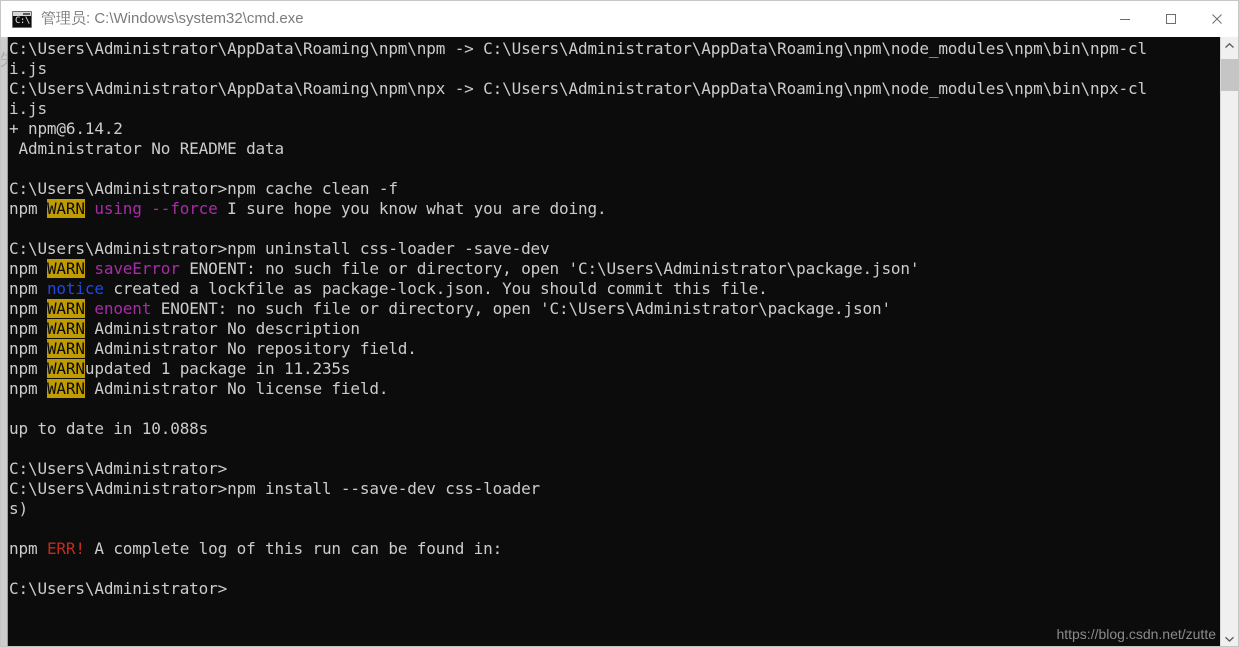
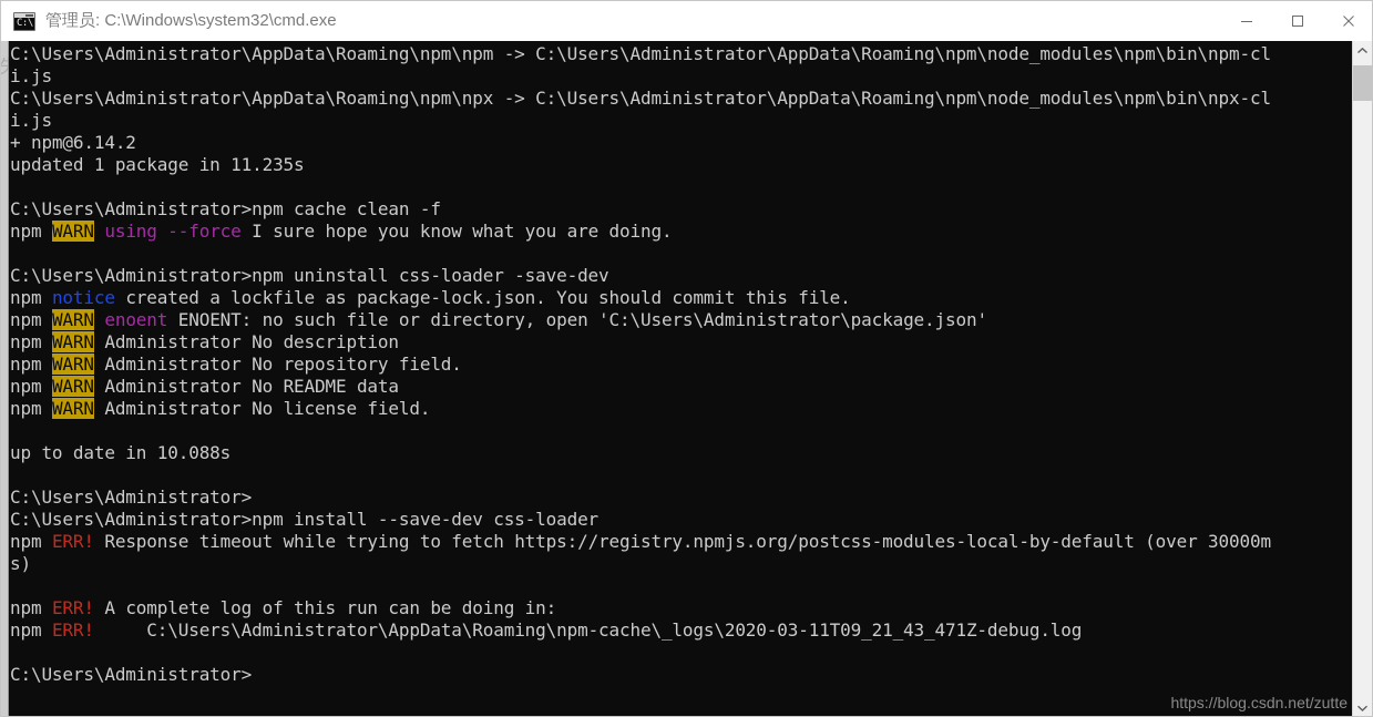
  C:\
  管理员: C:\Windows\system32\cmd.exe
  C:\Users\Administrator\AppData\Roaming\npm\npm -> C:\Users\Administrator\AppData\Roaming\npm\node_modules\npm\bin\npm-cl
  i.js
  C:\Users\Administrator\AppData\Roaming\npm\npx -> C:\Users\Administrator\AppData\Roaming\npm\node_modules\npm\bin\npx-cl
  i.js
  + npm@6.14.2
- Administrator No README data
+ updated 1 package in 11.235s
  C:\Users\Administrator>npm cache clean -f
  npm WARN using --force I sure hope you know what you are doing.
  C:\Users\Administrator>npm uninstall css-loader -save-dev
- npm WARN saveError ENOENT: no such file or directory, open 'C:\Users\Administrator\package.json'
  npm notice created a lockfile as package-lock.json. You should commit this file.
  npm WARN enoent ENOENT: no such file or directory, open 'C:\Users\Administrator\package.json'
  npm WARN Administrator No description
  npm WARN Administrator No repository field.
- npm WARNupdated 1 package in 11.235s
+ npm WARN Administrator No README data
  npm WARN Administrator No license field.
  up to date in 10.088s
  C:\Users\Administrator>
  C:\Users\Administrator>npm install --save-dev css-loader
+ npm ERR! Response timeout while trying to fetch https://registry.npmjs.org/postcss-modules-local-by-default (over 30000m
  s)
- npm ERR! A complete log of this run can be found in:
+ npm ERR! A complete log of this run can be doing in:
+ npm ERR! C:\Users\Administrator\AppData\Roaming\npm-cache\_logs\2020-03-11T09_21_43_471Z-debug.log
  C:\Users\Administrator>
  https://blog.csdn.net/zutte
